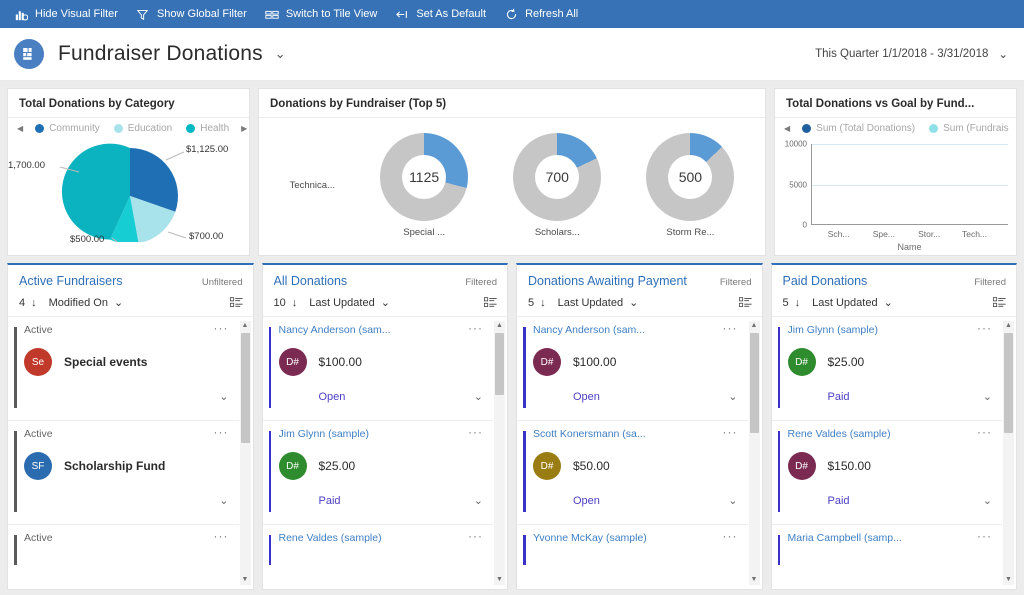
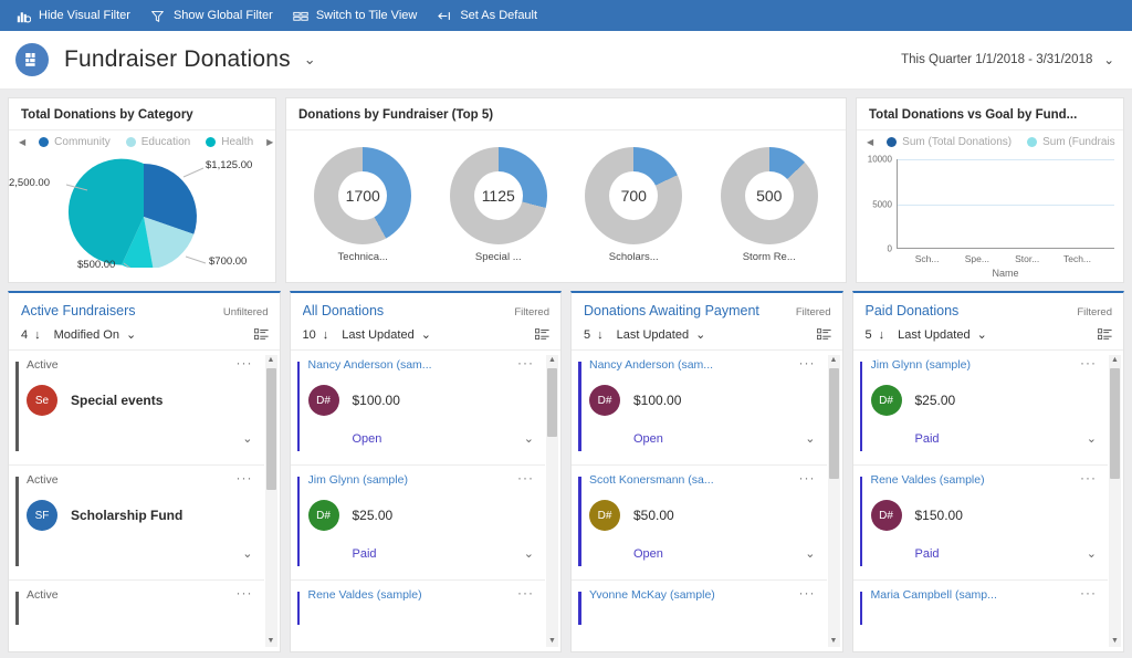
  Hide Visual Filter
  Show Global Filter
  Switch to Tile View
  Set As Default
- Refresh All
  Fundraiser Donations
  ⌄
  This Quarter 1/1/2018 - 3/31/2018
  ⌄
  Total Donations by Category
  ◀
  Community
  Education
  Health
  ▶
  $1,125.00
- 1,700.00
+ 2,500.00
  $700.00
  $500.00
  Donations by Fundraiser (Top 5)
+ 1700
  Technica...
  1125
  Special ...
  700
  Scholars...
  500
  Storm Re...
  Total Donations vs Goal by Fund...
  ◀
  Sum (Total Donations)
  Sum (Fundrais
  10000
  5000
  0
  Sch...
  Spe...
  Stor...
  Tech...
  Name
  Active Fundraisers
  Unfiltered
  4
  ↓
  Modified On
  ⌄
  Active
  ···
  Se
  Special events
  ⌄
  Active
  ···
  SF
  Scholarship Fund
  ⌄
  Active
  ···
  All Donations
  Filtered
  10
  ↓
  Last Updated
  ⌄
  Nancy Anderson (sam...
  ···
  D#
  $100.00
  Open
  ⌄
  Jim Glynn (sample)
  ···
  D#
  $25.00
  Paid
  ⌄
  Rene Valdes (sample)
  ···
  Donations Awaiting Payment
  Filtered
  5
  ↓
  Last Updated
  ⌄
  Nancy Anderson (sam...
  ···
  D#
  $100.00
  Open
  ⌄
  Scott Konersmann (sa...
  ···
  D#
  $50.00
  Open
  ⌄
  Yvonne McKay (sample)
  ···
  Paid Donations
  Filtered
  5
  ↓
  Last Updated
  ⌄
  Jim Glynn (sample)
  ···
  D#
  $25.00
  Paid
  ⌄
  Rene Valdes (sample)
  ···
  D#
  $150.00
  Paid
  ⌄
  Maria Campbell (samp...
  ···
